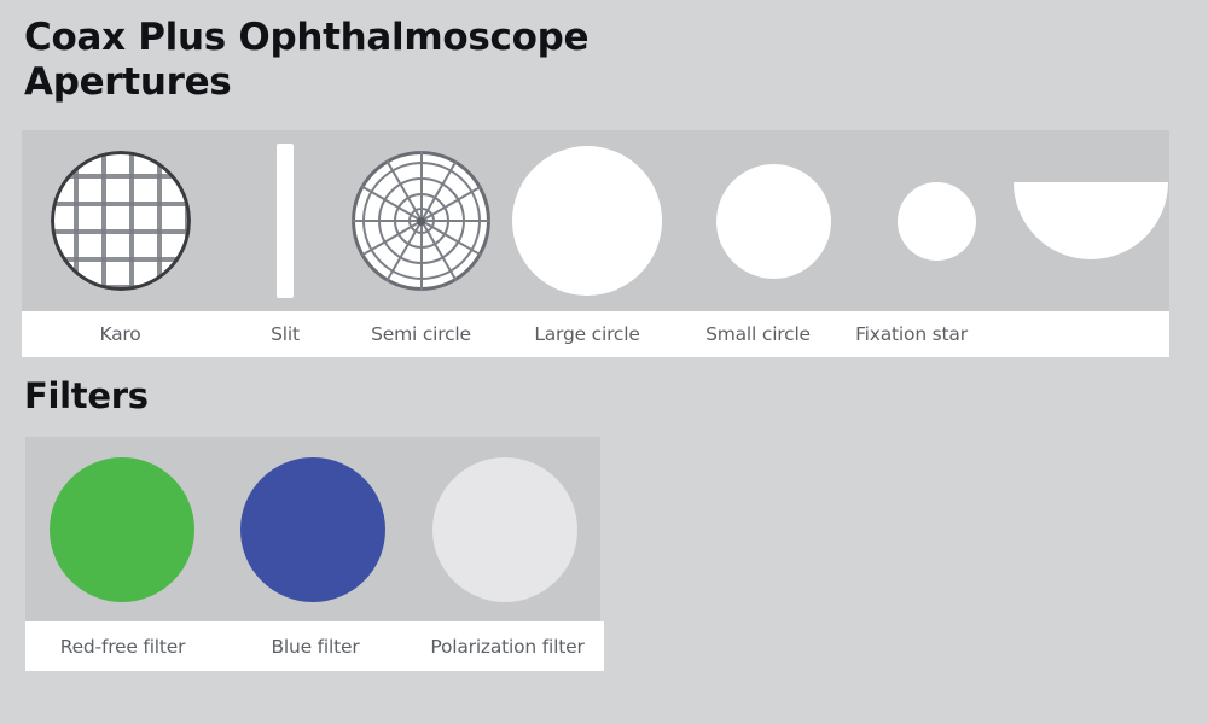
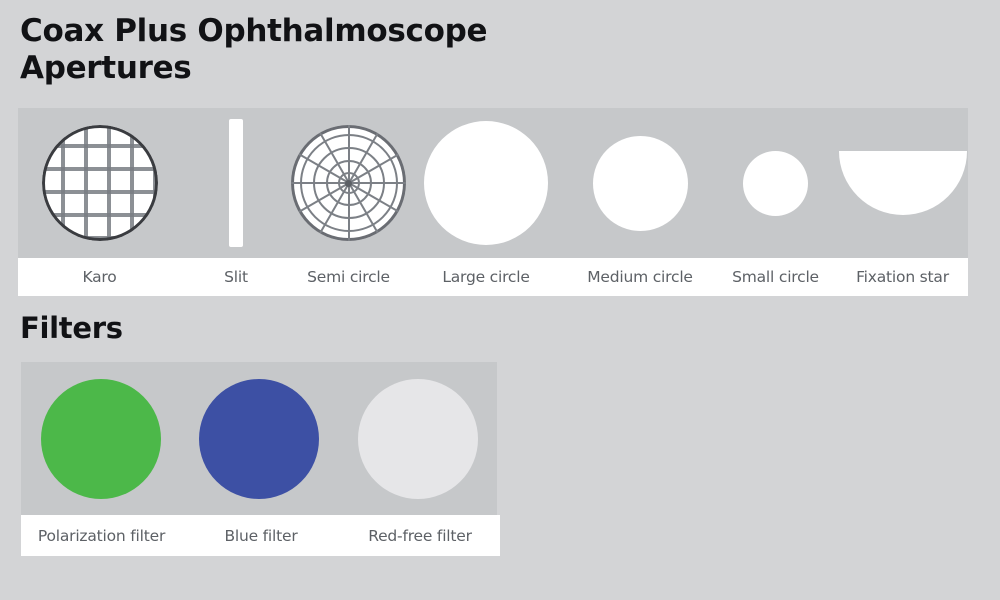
  Coax Plus Ophthalmoscope
  Apertures
  Karo
  Slit
  Semi circle
  Large circle
+ Medium circle
  Small circle
  Fixation star
  Filters
- Red-free filter
+ Polarization filter
  Blue filter
- Polarization filter
+ Red-free filter
